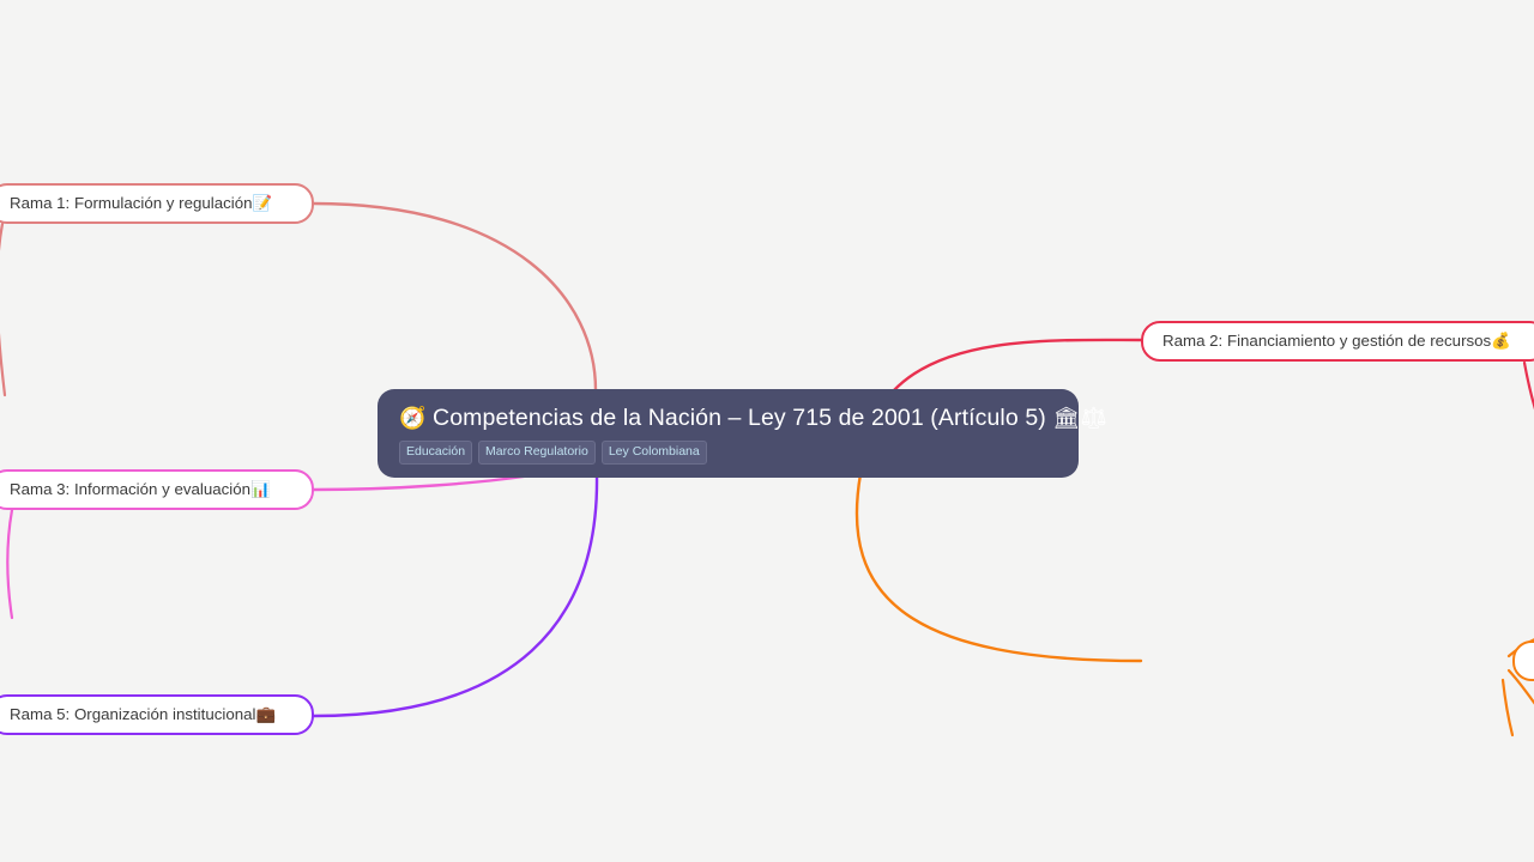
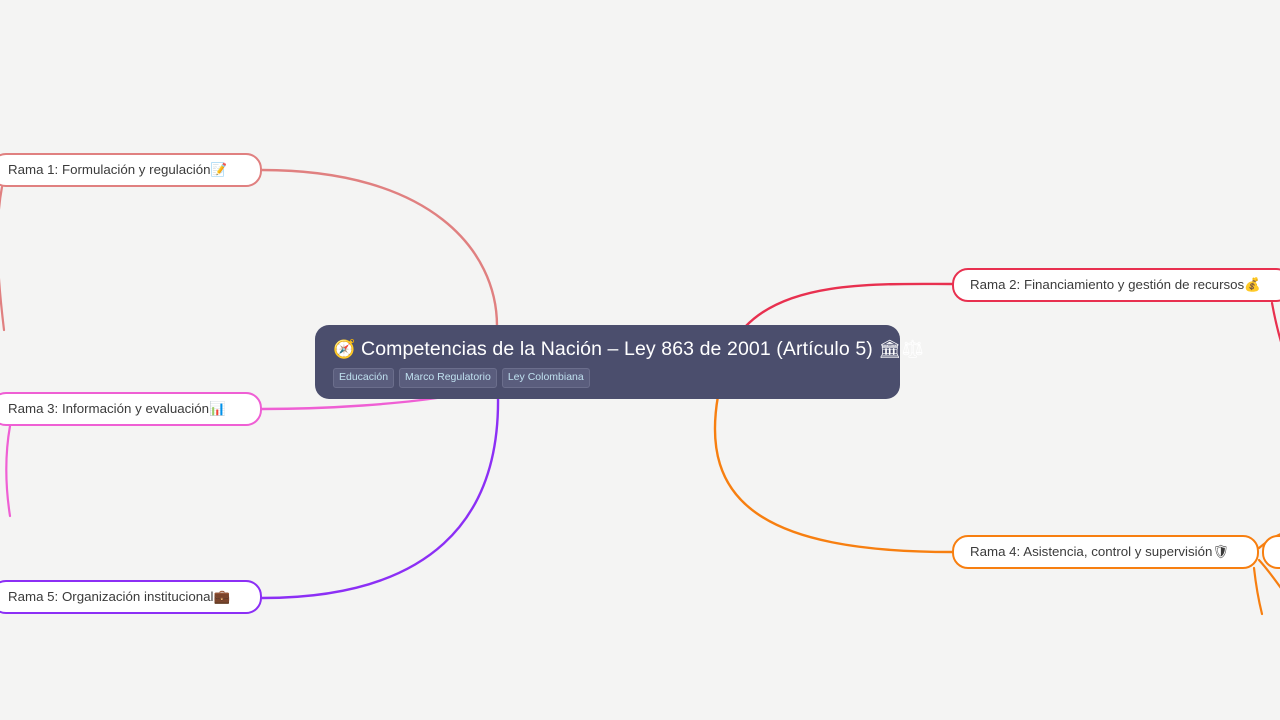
- 🧭 Competencias de la Nación – Ley 715 de 2001 (Artículo 5) 🏛
+ 🧭 Competencias de la Nación – Ley 863 de 2001 (Artículo 5) 🏛
  Educación
  Marco Regulatorio
  Ley Colombiana
  Rama 1: Formulación y regulación
  📝
  Rama 2: Financiamiento y gestión de recursos
  💰
  Rama 3: Información y evaluación
  📊
+ Rama 4: Asistencia, control y supervisión
+ 🛡
  Rama 5: Organización institucional
  💼
